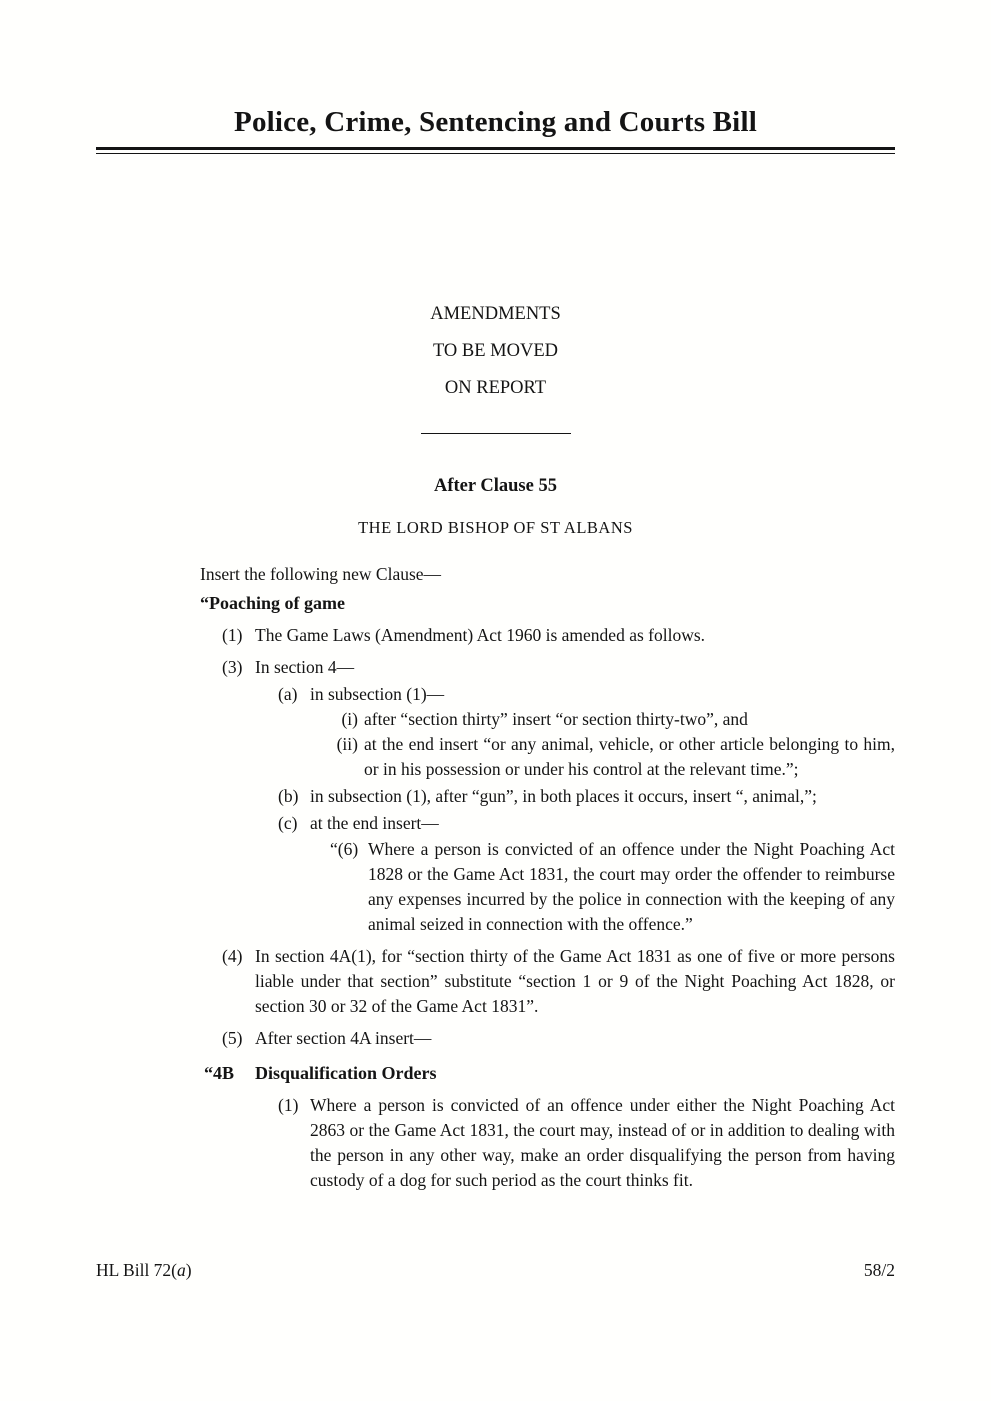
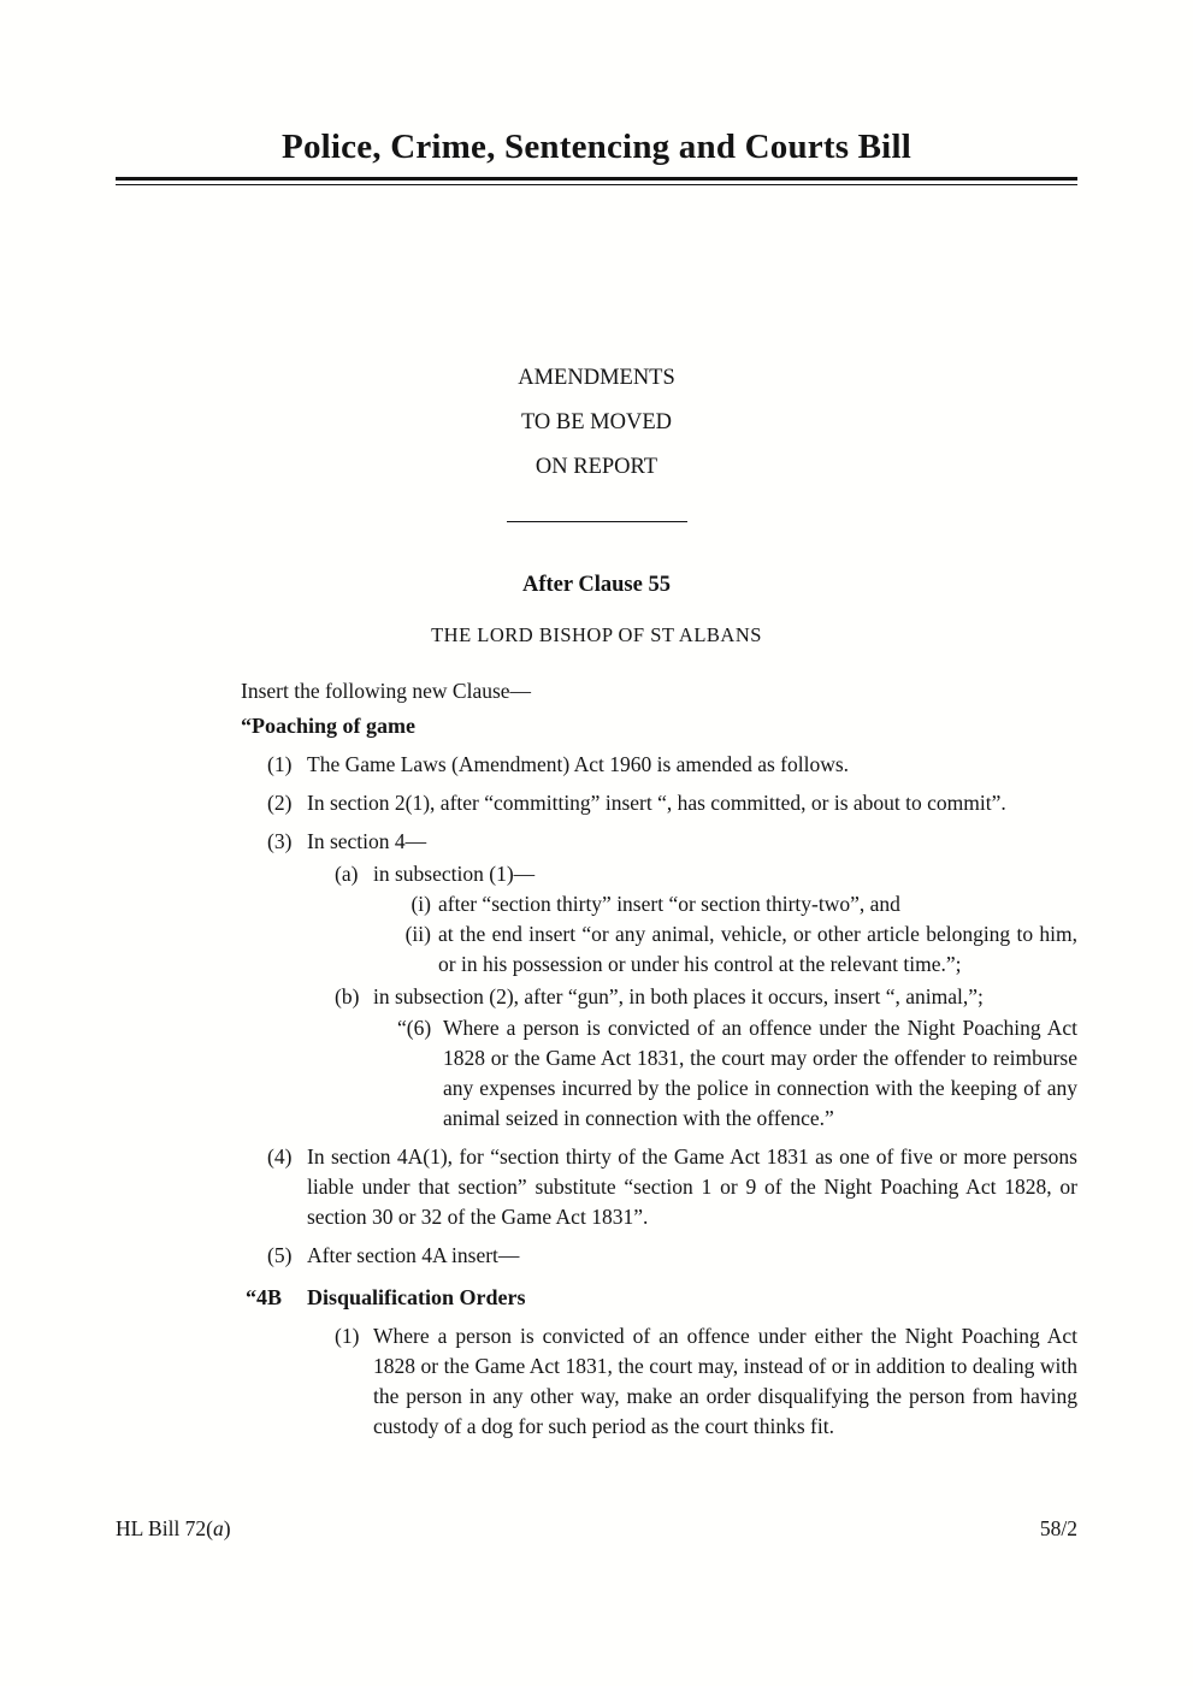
  Police, Crime, Sentencing and Courts Bill
  AMENDMENTS
  TO BE MOVED
  ON REPORT
  After Clause 55
  THE LORD BISHOP OF ST ALBANS
  Insert the following new Clause—
  “Poaching of game
  (1)
  The Game Laws (Amendment) Act 1960 is amended as follows.
+ (2)
+ In section 2(1), after “committing” insert “, has committed, or is about to commit”.
  (3)
  In section 4—
  (a)
  in subsection (1)—
  (i)
  after “section thirty” insert “or section thirty-two”, and
  (ii)
  at the end insert “or any animal, vehicle, or other article belonging to him, or in his possession or under his control at the relevant time.”;
  (b)
- in subsection (1), after “gun”, in both places it occurs, insert “, animal,”;
+ in subsection (2), after “gun”, in both places it occurs, insert “, animal,”;
- (c)
- at the end insert—
  “(6)
  Where a person is convicted of an offence under the Night Poaching Act 1828 or the Game Act 1831, the court may order the offender to reimburse any expenses incurred by the police in connection with the keeping of any animal seized in connection with the offence.”
  (4)
  In section 4A(1), for “section thirty of the Game Act 1831 as one of five or more persons liable under that section” substitute “section 1 or 9 of the Night Poaching Act 1828, or section 30 or 32 of the Game Act 1831”.
  (5)
  After section 4A insert—
  “4B
  Disqualification Orders
  (1)
- Where a person is convicted of an offence under either the Night Poaching Act 2863 or the Game Act 1831, the court may, instead of or in addition to dealing with the person in any other way, make an order disqualifying the person from having custody of a dog for such period as the court thinks fit.
+ Where a person is convicted of an offence under either the Night Poaching Act 1828 or the Game Act 1831, the court may, instead of or in addition to dealing with the person in any other way, make an order disqualifying the person from having custody of a dog for such period as the court thinks fit.
  HL Bill 72(a)
  58/2
